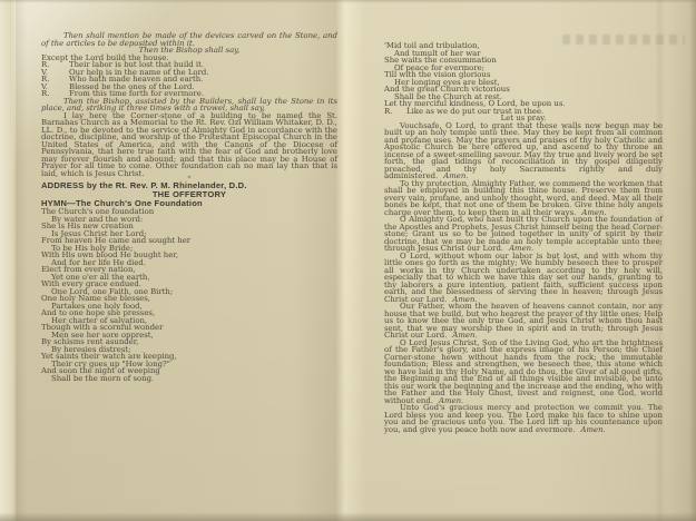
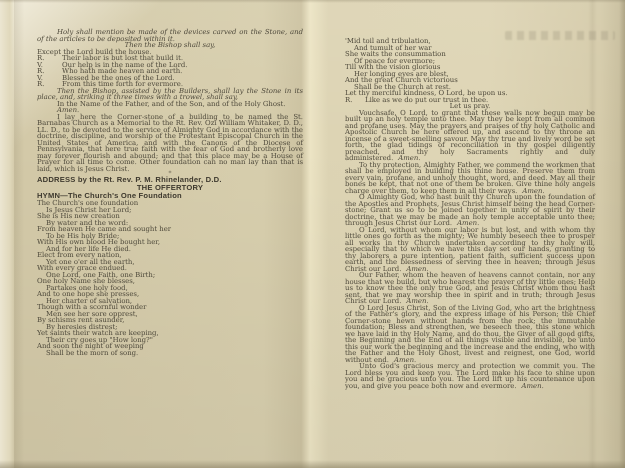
- Then shall mention be made of the devices carved on the Stone, and of the articles to be deposited within it.
+ Holy shall mention be made of the devices carved on the Stone, and of the articles to be deposited within it.
  Then the Bishop shall say,
  Except the Lord build the house.
  R. Their labor is but lost that build it.
  V. Our help is in the name of the Lord.
  R. Who hath made heaven and earth.
  V. Blessed be the ones of the Lord.
  R. From this time forth for evermore.
  Then the Bishop, assisted by the Builders, shall lay the Stone in its place, and, striking it three times with a trowel, shall say,
+ In the Name of the Father, and of the Son, and of the Holy Ghost.
+ Amen.
  I lay here the Corner-stone of a building to be named the St. Barnabas Church as a Memorial to the Rt. Rev. Ozi William Whitaker, D. D., LL. D., to be devoted to the service of Almighty God in accordance with the doctrine, discipline, and worship of the Protestant Episcopal Church in the United States of America, and with the Canons of the Diocese of Pennsylvania, that here true faith with the fear of God and brotherly love may forever flourish and abound; and that this place may be a House of Prayer for all time to come. Other foundation can no man lay than that is laid, which is Jesus Christ.
  ADDRESS by the Rt. Rev. P. M. Rhinelander, D.D.
  THE OFFERTORY
  HYMN—The Church's One Foundation
  The Church's one foundation
- By water and the word:
+ Is Jesus Christ her Lord;
  She is His new creation
- Is Jesus Christ her Lord;
+ By water and the word:
  From heaven He came and sought her
  To be His holy Bride;
  With His own blood He bought her,
  And for her life He died.
  Elect from every nation,
  Yet one o'er all the earth,
  With every grace endued.
  One Lord, one Faith, one Birth;
  One holy Name she blesses,
  Partakes one holy food,
  And to one hope she presses,
  Her charter of salvation,
  Though with a scornful wonder
  Men see her sore opprest,
  By schisms rent asunder,
  By heresies distrest;
  Yet saints their watch are keeping,
  Their cry goes up "How long?"
  And soon the night of weeping
  Shall be the morn of song.
  'Mid toil and tribulation,
  And tumult of her war
  She waits the consummation
  Of peace for evermore;
  Till with the vision glorious
  Her longing eyes are blest,
  And the great Church victorious
  Shall be the Church at rest.
  Let thy merciful kindness, O Lord, be upon us.
  R. Like as we do put our trust in thee.
  Let us pray.
  Vouchsafe, O Lord, to grant that these walls now begun may be built up an holy temple unto thee. May they be kept from all common and profane uses. May the prayers and praises of thy holy Catholic and Apostolic Church be here offered up, and ascend to thy throne an incense of a sweet-smelling savour. May thy true and lively word be set forth, the glad tidings of reconciliation in thy gospel diligently preached, and thy holy Sacraments rightly and duly administered. Amen.
  To thy protection, Almighty Father, we commend the workmen that shall be employed in building this thine house. Preserve them from every vain, profane, and unholy thought, word, and deed. May all their bones be kept, that not one of them be broken. Give thine holy angels charge over them, to keep them in all their ways. Amen.
  O Almighty God, who hast built thy Church upon the foundation of the Apostles and Prophets, Jesus Christ himself being the head Corner-stone; Grant us so to be joined together in unity of spirit by their doctrine, that we may be made an holy temple acceptable unto thee; through Jesus Christ our Lord. Amen.
  O Lord, without whom our labor is but lost, and with whom thy little ones go forth as the mighty; We humbly beseech thee to prosper all works in thy Church undertaken according to thy holy will, especially that to which we have this day set our hands, granting to thy laborers a pure intention, patient faith, sufficient success upon earth, and the blessedness of serving thee in heaven; through Jesus Christ our Lord. Amen.
  Our Father, whom the heaven of heavens cannot contain, nor any house that we build, but who hearest the prayer of thy little ones; Help us to know thee the only true God, and Jesus Christ whom thou hast sent, that we may worship thee in spirit and in truth; through Jesus Christ our Lord. Amen.
  O Lord Jesus Christ, Son of the Living God, who art the brightness of the Father's glory, and the express image of his Person; the Chief Corner-stone hewn without hands from the rock; the immutable foundation; Bless and strengthen, we beseech thee, this stone which we have laid in thy Holy Name, and do thou, the Giver of all good gifts, the Beginning and the End of all things visible and invisible, be unto this our work the beginning and the increase and the ending, who with the Father and the Holy Ghost, livest and reignest, one God, world without end. Amen.
  Unto God's gracious mercy and protection we commit you. The Lord bless you and keep you. The Lord make his face to shine upon you and be gracious unto you. The Lord lift up his countenance upon you, and give you peace both now and evermore. Amen.
